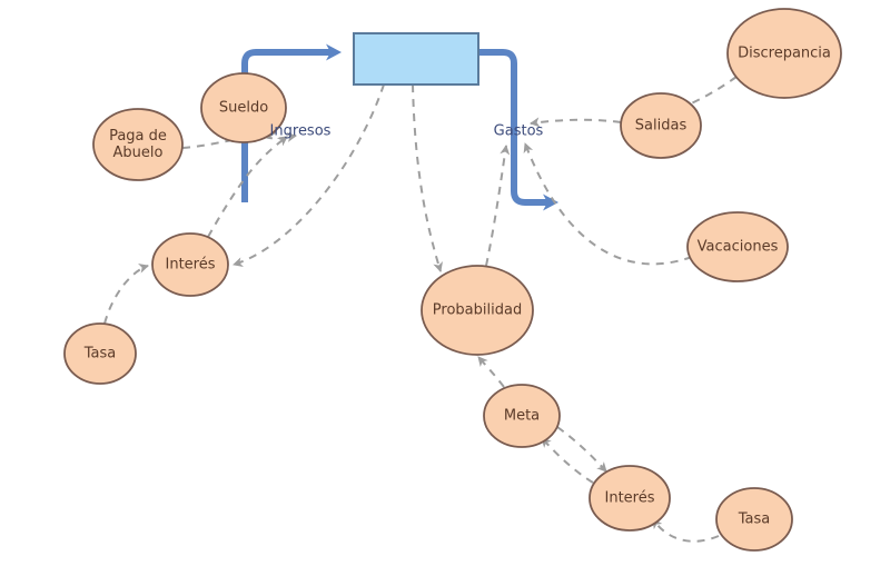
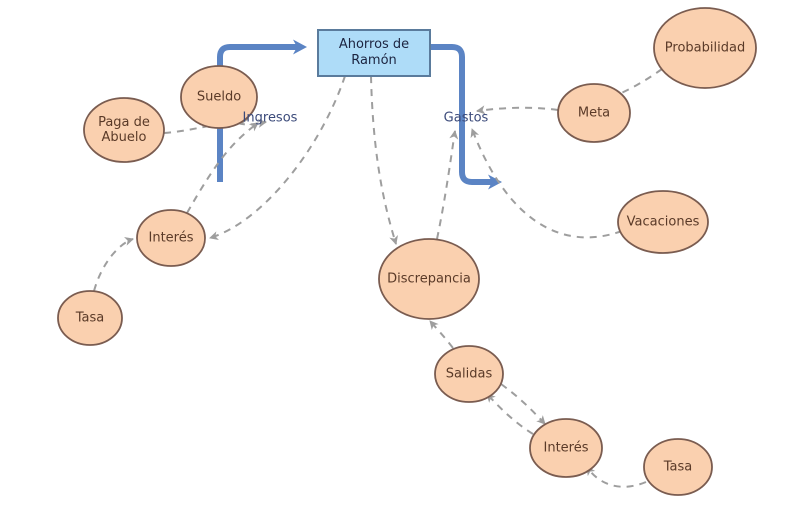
+ Ahorros de
+ Ramón
  Ingresos
  Gastos
  Paga de
  Abuelo
  Sueldo
  Interés
  Tasa
- Salidas
+ Meta
- Discrepancia
+ Probabilidad
  Vacaciones
- Probabilidad
+ Discrepancia
- Meta
+ Salidas
  Interés
  Tasa
